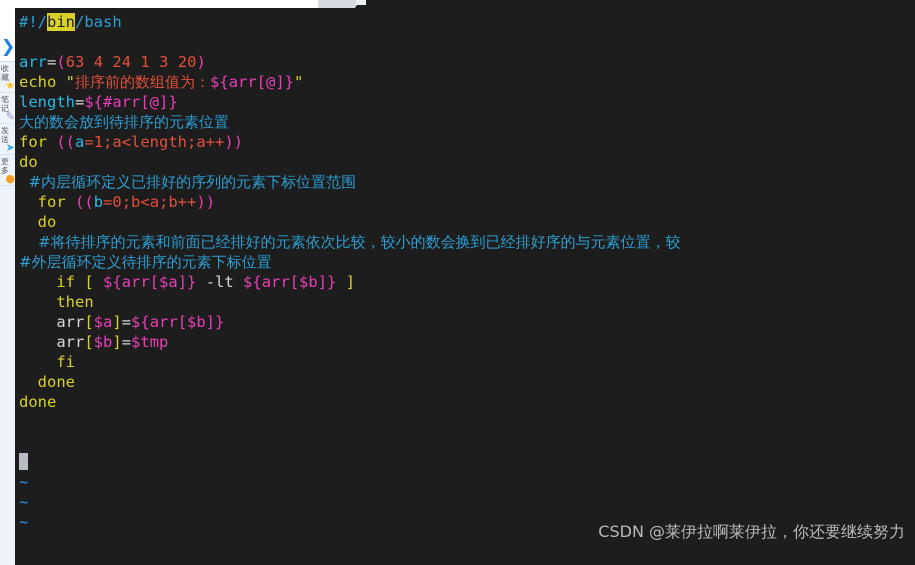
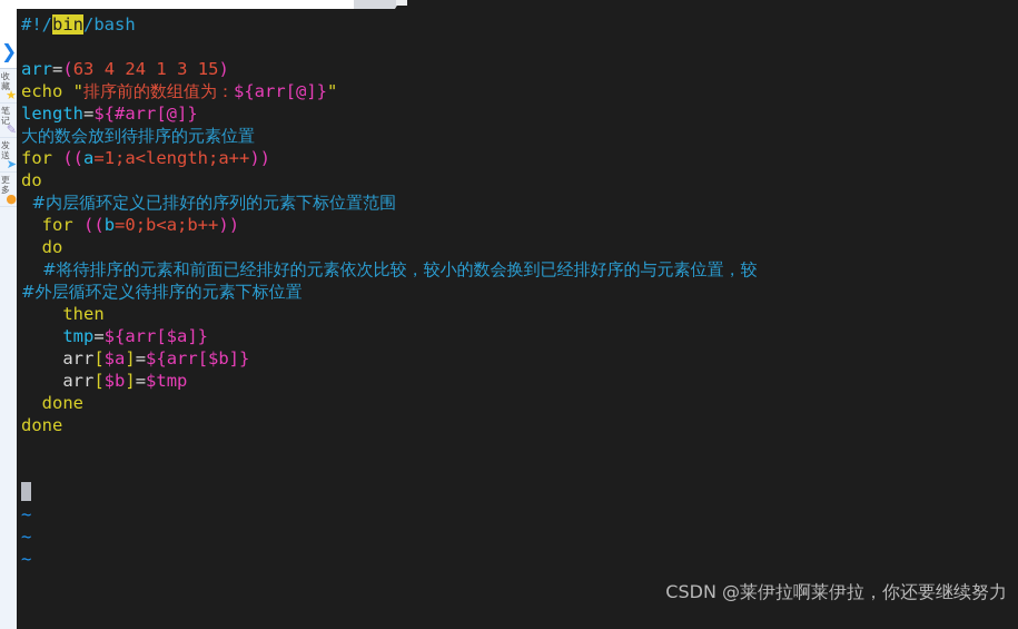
  ❯
  收藏
  ★
  笔记
  ✎
  发送
  ➤
  更多
  ●
  #!/bin/bash
- arr=(63 4 24 1 3 20)
+ arr=(63 4 24 1 3 15)
  echo "排序前的数组值为：${arr[@]}"
  length=${#arr[@]}
  大的数会放到待排序的元素位置
  for ((a=1;a<length;a++))
  do
  #内层循环定义已排好的序列的元素下标位置范围
  for ((b=0;b<a;b++))
  do
  #将待排序的元素和前面已经排好的元素依次比较，较小的数会换到已经排好序的与元素位置，较
  #外层循环定义待排序的元素下标位置
- if [ ${arr[$a]} -lt ${arr[$b]} ]
  then
+ tmp=${arr[$a]}
  arr[$a]=${arr[$b]}
  arr[$b]=$tmp
- fi
  done
  done
  ~
  ~
  ~
  CSDN @莱伊拉啊莱伊拉，你还要继续努力
